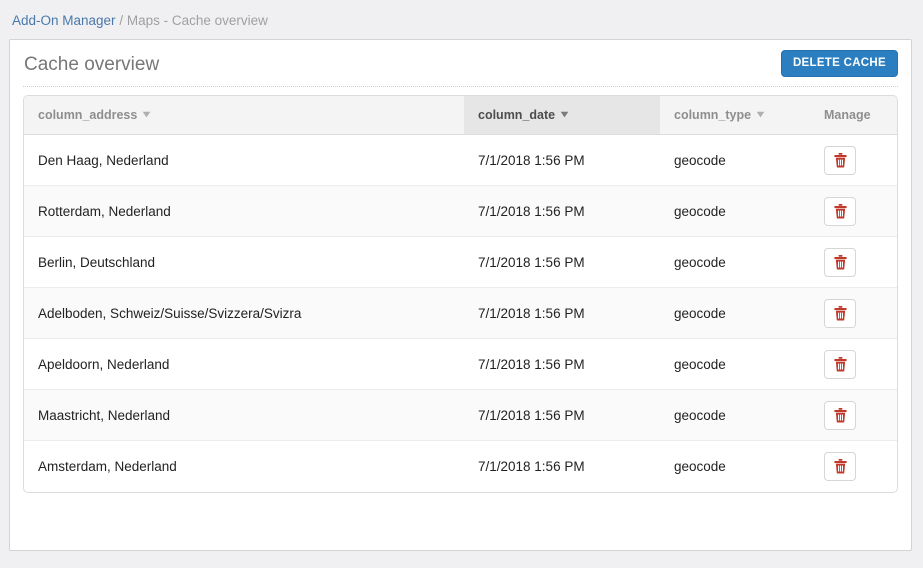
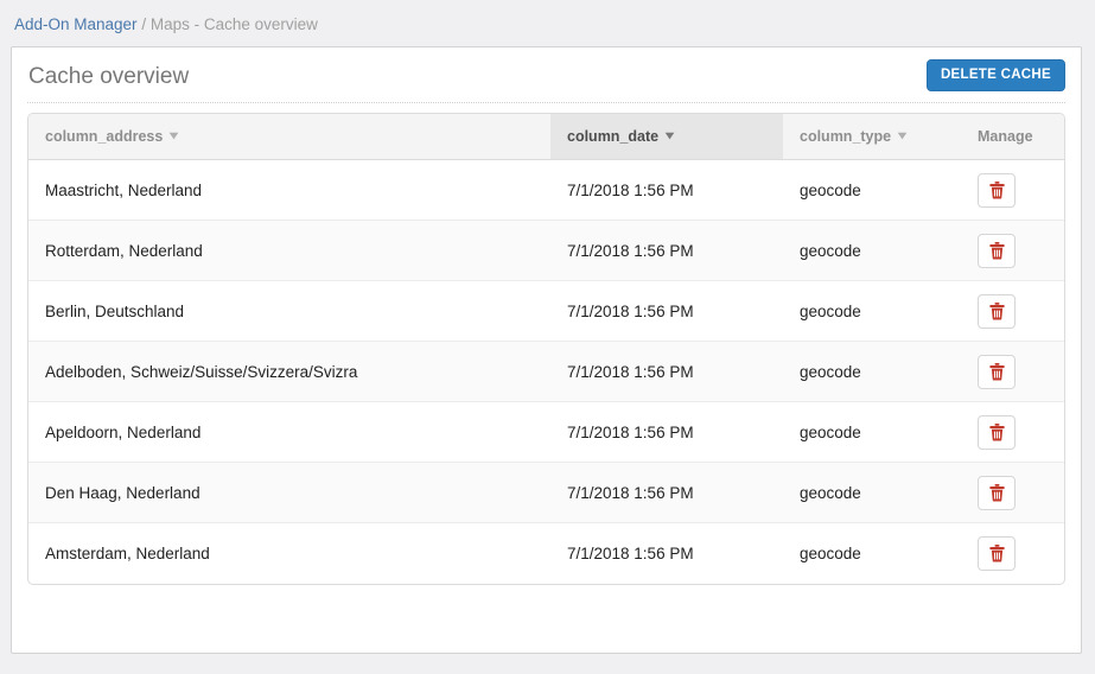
  Add-On Manager / Maps - Cache overview
  Cache overview
  DELETE CACHE
  column_address ▾	column_date ▾	column_type ▾	Manage
- Den Haag, Nederland	7/1/2018 1:56 PM	geocode
+ Maastricht, Nederland	7/1/2018 1:56 PM	geocode
  Rotterdam, Nederland	7/1/2018 1:56 PM	geocode
  Berlin, Deutschland	7/1/2018 1:56 PM	geocode
  Adelboden, Schweiz/Suisse/Svizzera/Svizra	7/1/2018 1:56 PM	geocode
  Apeldoorn, Nederland	7/1/2018 1:56 PM	geocode
- Maastricht, Nederland	7/1/2018 1:56 PM	geocode
+ Den Haag, Nederland	7/1/2018 1:56 PM	geocode
  Amsterdam, Nederland	7/1/2018 1:56 PM	geocode
